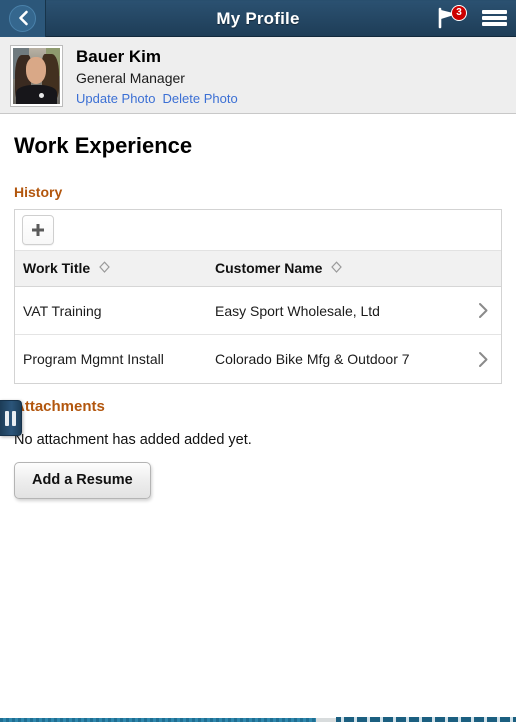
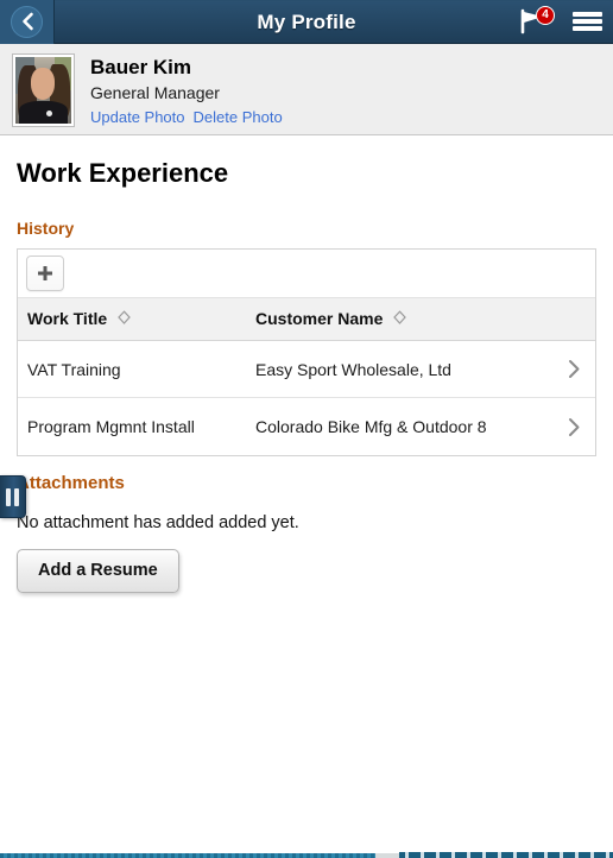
  My Profile
- 3
+ 4
  Bauer Kim
  General Manager
  Update Photo Delete Photo
  Work Experience
  History
  Work Title	Customer Name
  VAT Training	Easy Sport Wholesale, Ltd
- Program Mgmnt Install	Colorado Bike Mfg & Outdoor 7
+ Program Mgmnt Install	Colorado Bike Mfg & Outdoor 8
  ttachments
  No attachment has added added yet.
  Add a Resume
